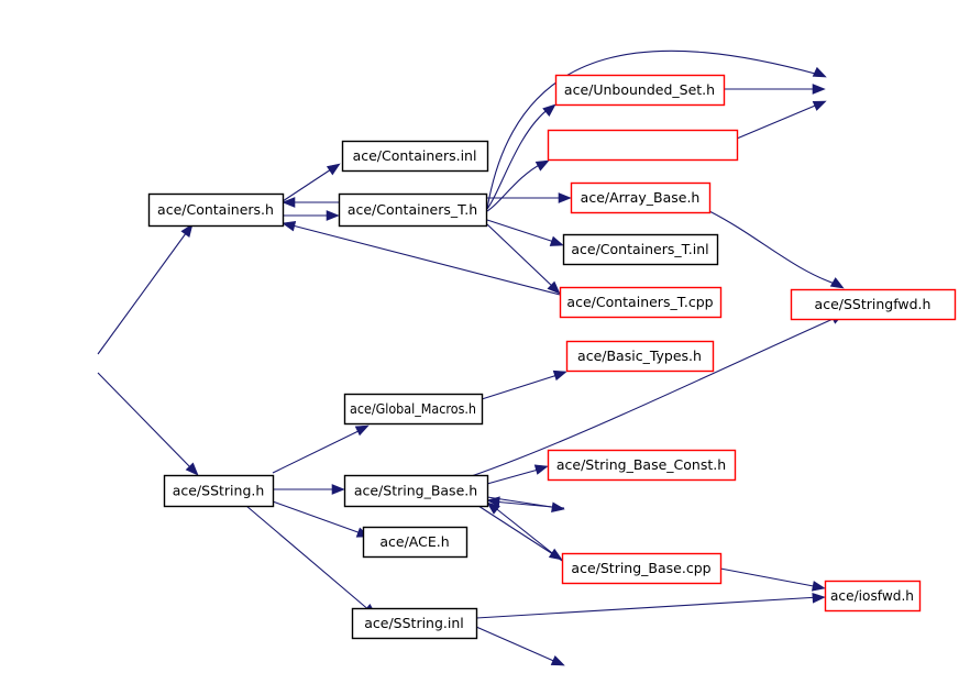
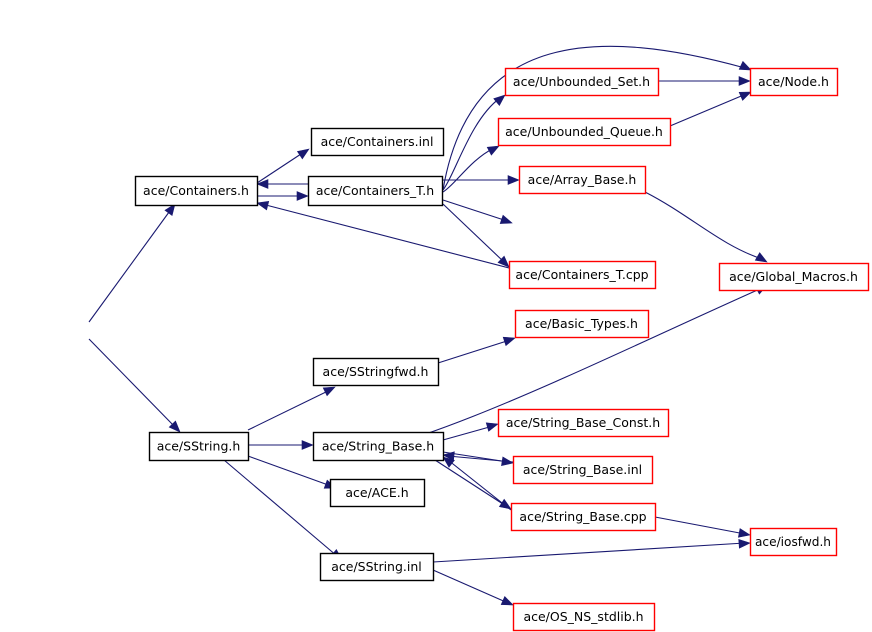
  ace/Containers.h
  ace/Containers.inl
  ace/Containers_T.h
  ace/Unbounded_Set.h
+ ace/Unbounded_Queue.h
+ ace/Node.h
  ace/Array_Base.h
- ace/Containers_T.inl
  ace/Containers_T.cpp
- ace/SStringfwd.h
+ ace/Global_Macros.h
  ace/Basic_Types.h
- ace/Global_Macros.h
+ ace/SStringfwd.h
  ace/SString.h
  ace/String_Base.h
  ace/String_Base_Const.h
+ ace/String_Base.inl
  ace/ACE.h
  ace/String_Base.cpp
  ace/iosfwd.h
  ace/SString.inl
+ ace/OS_NS_stdlib.h
